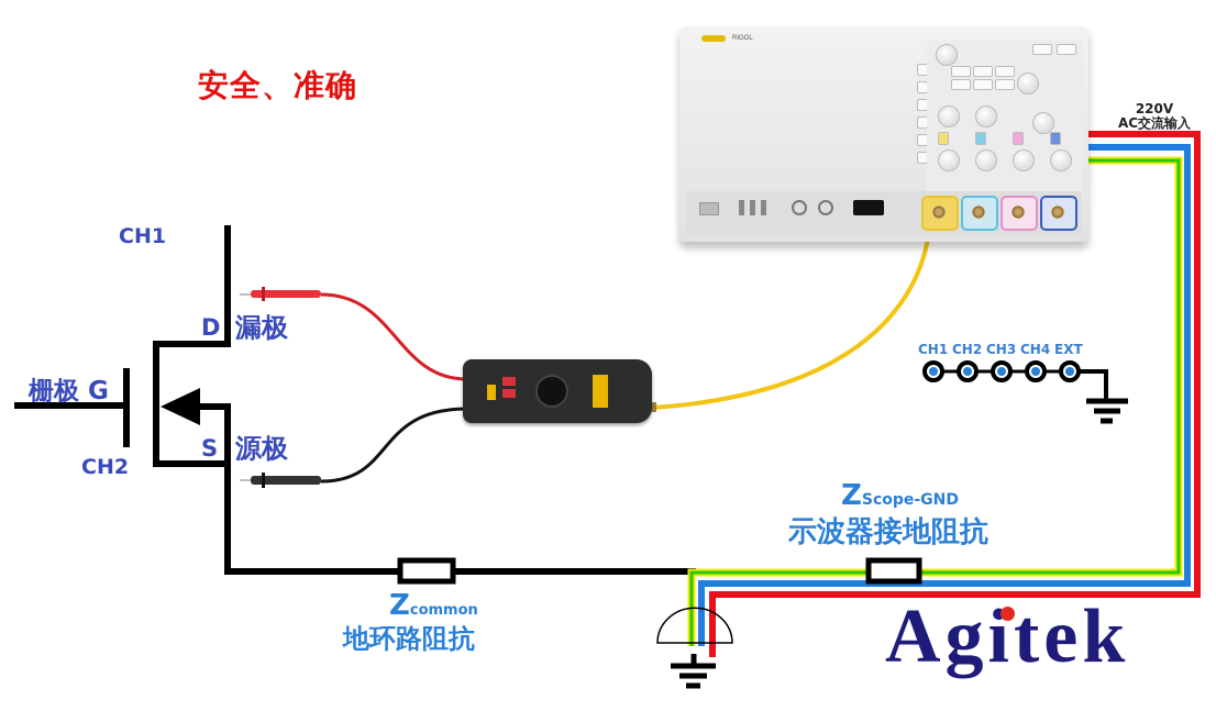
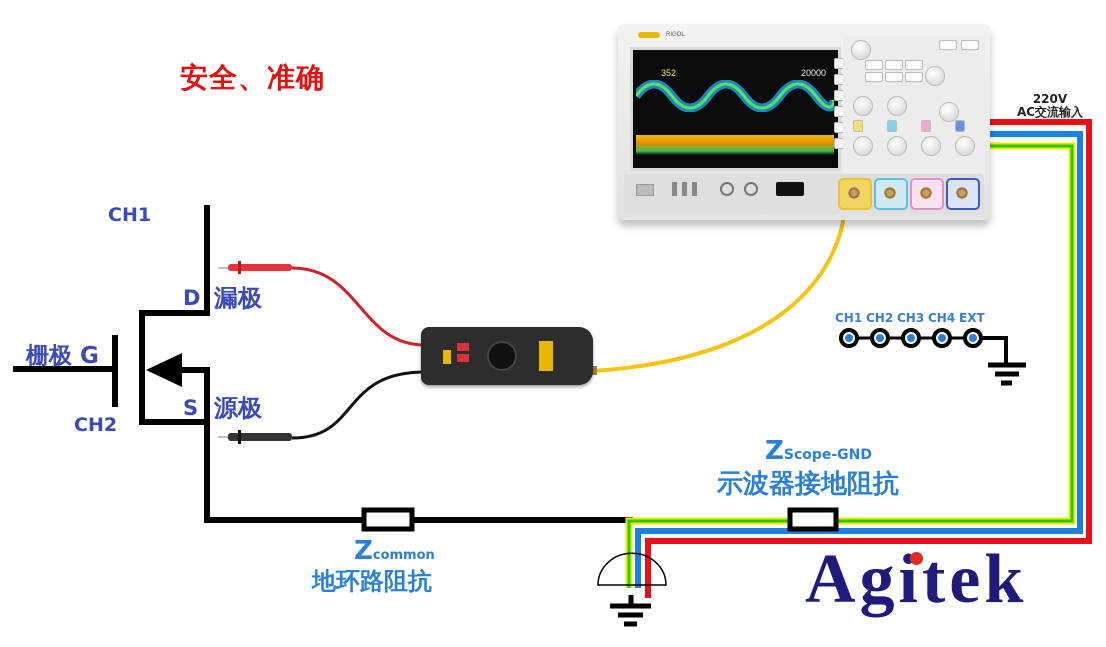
  安全、准确
  CH1
  CH2
  D
  漏极
  S
  源极
  栅极 G
  Zcommon
  地环路阻抗
  ZScope-GND
  示波器接地阻抗
  220V
  AC交流输入
  CH1 CH2 CH3 CH4 EXT
+ 352
+ 20000
  Agitek
